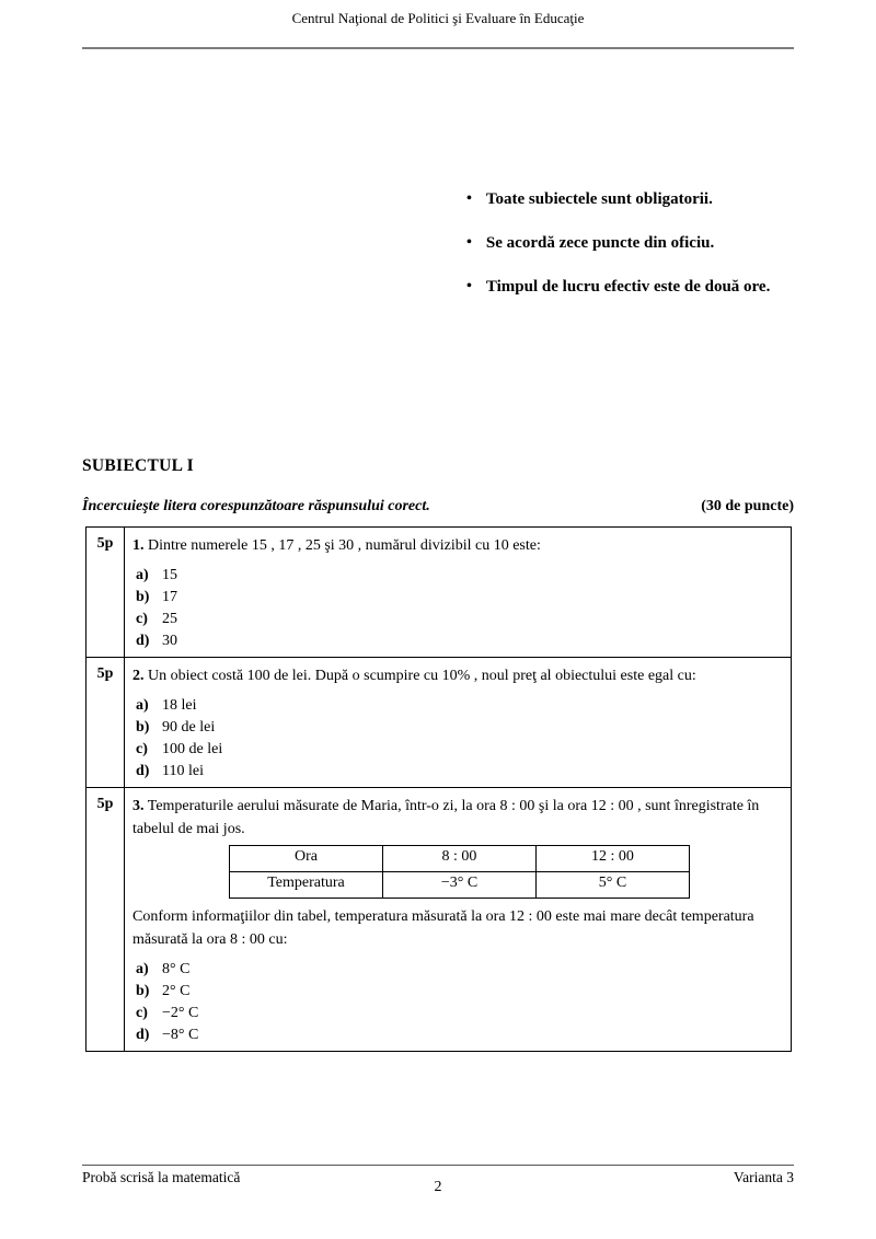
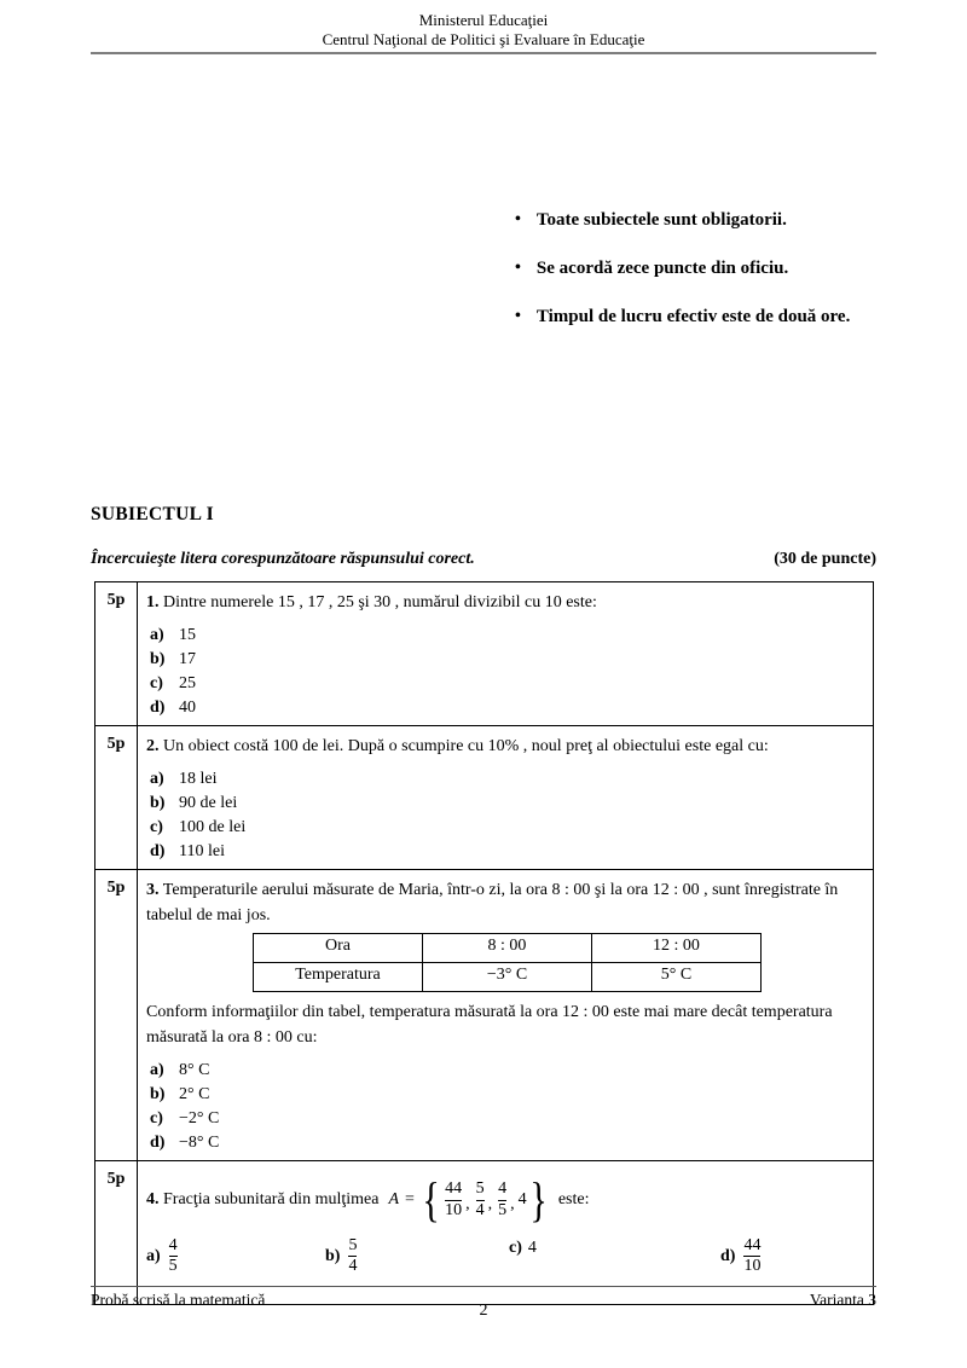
+ Ministerul Educaţiei
  Centrul Naţional de Politici şi Evaluare în Educaţie
  •
  Toate subiectele sunt obligatorii.
  •
  Se acordă zece puncte din oficiu.
  •
  Timpul de lucru efectiv este de două ore.
  SUBIECTUL I
  Încercuieşte litera corespunzătoare răspunsului corect.
  (30 de puncte)
- 5p	1. Dintre numerele 15 , 17 , 25 şi 30 , numărul divizibil cu 10 este: a) 15 b) 17 c) 25 d) 30
+ 5p	1. Dintre numerele 15 , 17 , 25 şi 30 , numărul divizibil cu 10 este: a) 15 b) 17 c) 25 d) 40
  5p	2. Un obiect costă 100 de lei. După o scumpire cu 10% , noul preţ al obiectului este egal cu: a) 18 lei b) 90 de lei c) 100 de lei d) 110 lei
  5p	3. Temperaturile aerului măsurate de Maria, într-o zi, la ora 8 : 00 şi la ora 12 : 00 , sunt înregistrate în tabelul de mai jos.
  Ora	8 : 00	12 : 00
  Temperatura	−3° C	5° C
  	Conform informaţiilor din tabel, temperatura măsurată la ora 12 : 00 este mai mare decât temperatura măsurată la ora 8 : 00 cu: a) 8° C b) 2° C c) −2° C d) −8° C
+ 5p	4. Fracţia subunitară din mulţimea A = { 4410 , 54 , 45 , 4 } este: a)45 b)54 c) 4 d)4410
  Probă scrisă la matematică
  Varianta 3
  2
